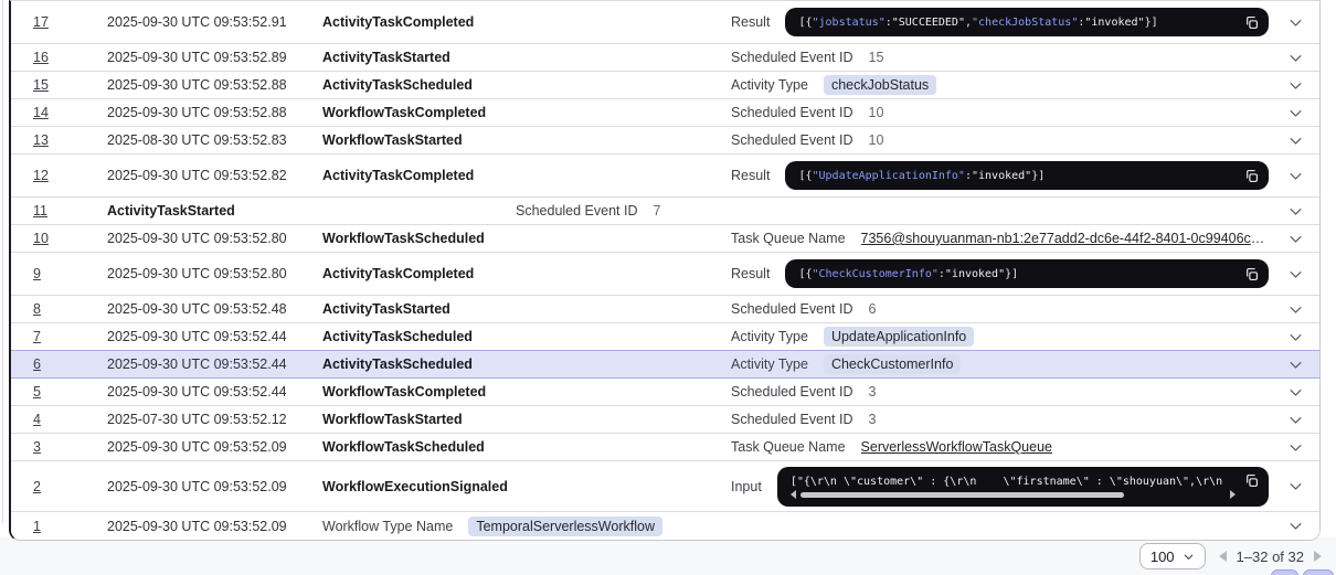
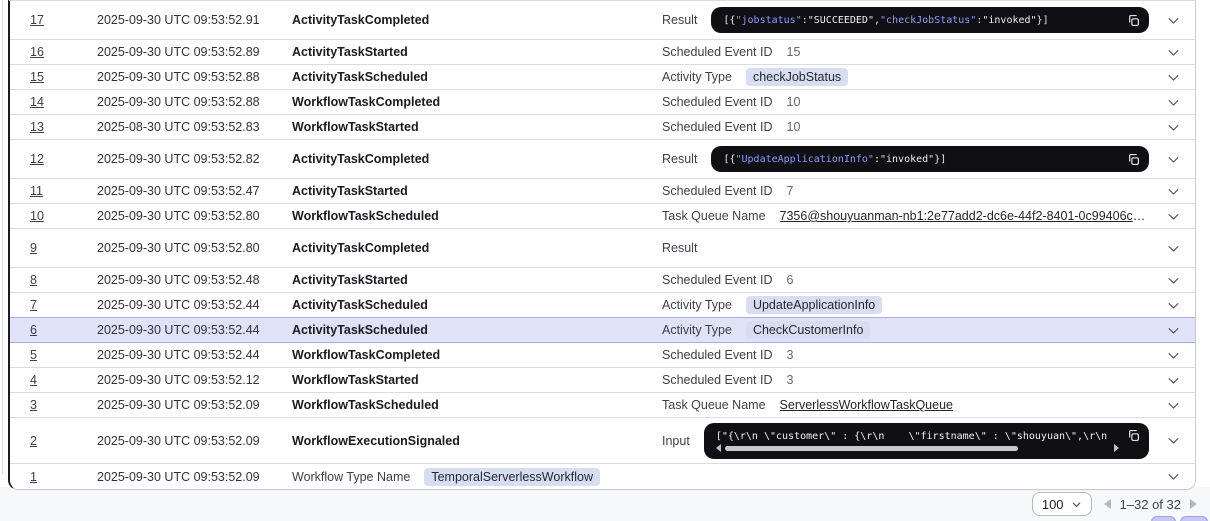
  17
  2025-09-30 UTC 09:53:52.91
  ActivityTaskCompleted
  Result
  [{"jobstatus":"SUCCEEDED","checkJobStatus":"invoked"}]
  16
  2025-09-30 UTC 09:53:52.89
  ActivityTaskStarted
  Scheduled Event ID
  15
  15
  2025-09-30 UTC 09:53:52.88
  ActivityTaskScheduled
  Activity Type
  checkJobStatus
  14
  2025-09-30 UTC 09:53:52.88
  WorkflowTaskCompleted
  Scheduled Event ID
  10
  13
  2025-08-30 UTC 09:53:52.83
  WorkflowTaskStarted
  Scheduled Event ID
  10
  12
  2025-09-30 UTC 09:53:52.82
  ActivityTaskCompleted
  Result
  [{"UpdateApplicationInfo":"invoked"}]
  11
+ 2025-09-30 UTC 09:53:52.47
  ActivityTaskStarted
  Scheduled Event ID
  7
  10
  2025-09-30 UTC 09:53:52.80
  WorkflowTaskScheduled
  Task Queue Name
  7356@shouyuanman-nb1:2e77add2-dc6e-44f2-8401-0c99406c8c
  9
  2025-09-30 UTC 09:53:52.80
  ActivityTaskCompleted
  Result
- [{"CheckCustomerInfo":"invoked"}]
  8
  2025-09-30 UTC 09:53:52.48
  ActivityTaskStarted
  Scheduled Event ID
  6
  7
  2025-09-30 UTC 09:53:52.44
  ActivityTaskScheduled
  Activity Type
  UpdateApplicationInfo
  6
  2025-09-30 UTC 09:53:52.44
  ActivityTaskScheduled
  Activity Type
  CheckCustomerInfo
  5
  2025-09-30 UTC 09:53:52.44
  WorkflowTaskCompleted
  Scheduled Event ID
  3
  4
- 2025-07-30 UTC 09:53:52.12
+ 2025-09-30 UTC 09:53:52.12
  WorkflowTaskStarted
  Scheduled Event ID
  3
  3
  2025-09-30 UTC 09:53:52.09
  WorkflowTaskScheduled
  Task Queue Name
  ServerlessWorkflowTaskQueue
  2
  2025-09-30 UTC 09:53:52.09
  WorkflowExecutionSignaled
  Input
  1
  2025-09-30 UTC 09:53:52.09
  Workflow Type Name
  TemporalServerlessWorkflow
  100
  1–32 of 32
